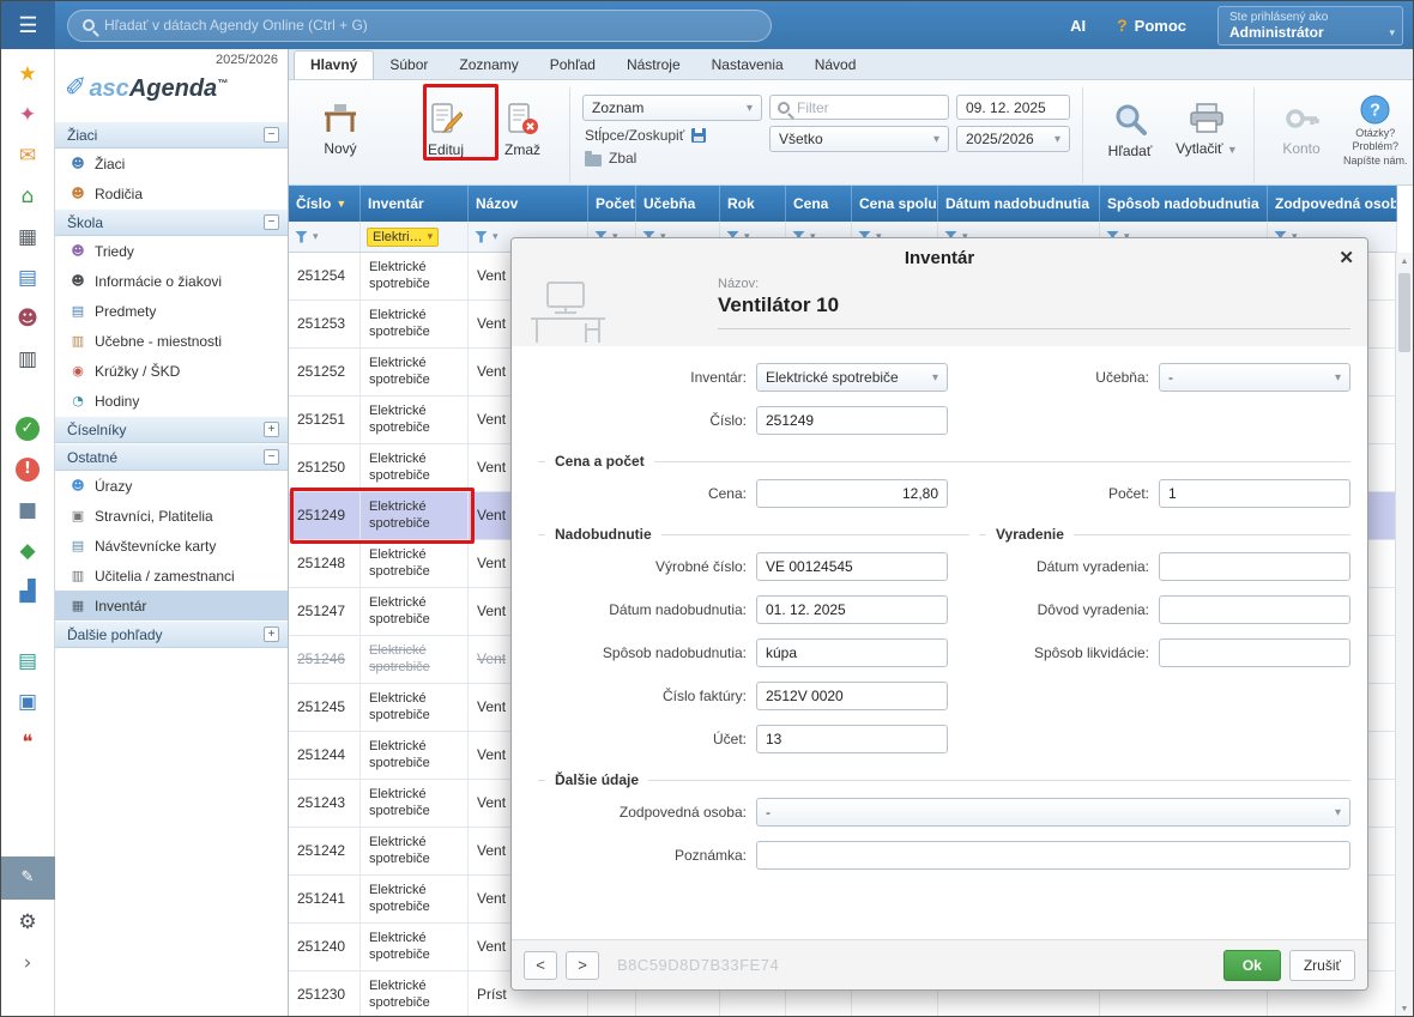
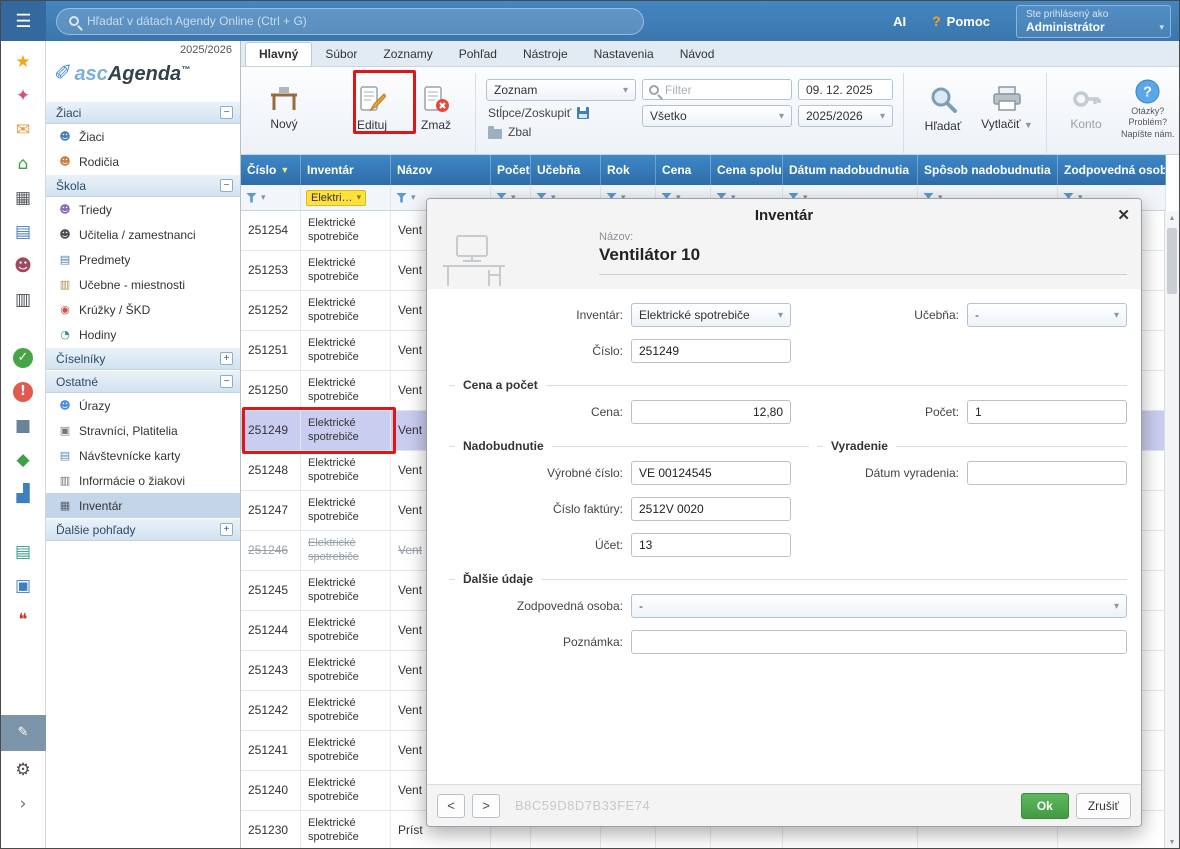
  ☰
  Hľadať v dátach Agendy Online (Ctrl + G)
  AI
  ?
  Pomoc
  Ste prihlásený ako
  Administrátor
  ▾
  ★
  ✦
  ✉
  ⌂
  ▦
  ▤
  ☻
  ▥
  ✓
  !
  ■
  ◆
  ▟
  ▤
  ▣
  ❝
  ✎
  ⚙
  ›
  2025/2026
  ✐ascAgenda™
  Žiaci
  −
  ☻
  Žiaci
  ☻
  Rodičia
  Škola
  −
  ☻
  Triedy
  ☻
- Informácie o žiakovi
+ Učitelia / zamestnanci
  ▤
  Predmety
  ▥
  Učebne - miestnosti
  ◉
  Krúžky / ŠKD
  ◔
  Hodiny
  Číselníky
  +
  Ostatné
  −
  ☻
  Úrazy
  ▣
  Stravníci, Platitelia
  ▤
  Návštevnícke karty
  ▥
- Učitelia / zamestnanci
+ Informácie o žiakovi
  ▦
  Inventár
  Ďalšie pohľady
  +
  Hlavný
  Súbor
  Zoznamy
  Pohľad
  Nástroje
  Nastavenia
  Návod
  Nový
  Edituj
  Zmaž
  Zoznam
  ▾
  Stĺpce/Zoskupiť
  Zbal
  Filter
  Všetko
  ▾
  09. 12. 2025
  2025/2026
  ▾
  Hľadať
  Vytlačiť ▼
  Konto
  ?
  Otázky?
  Problém?
  Napíšte nám.
  Číslo
  ▼
  Inventár
  Názov
  Počet
  Učebňa
  Rok
  Cena
  Cena spolu
  Dátum nadobudnutia
  Spôsob nadobudnutia
  Zodpovedná osob
  ▾
  Elektri…
  ▾
  ▾
  ▾
  ▾
  ▾
  ▾
  ▾
  ▾
  ▾
  ▾
  251254
  Elektrické spotrebiče
  Vent
  251253
  Elektrické spotrebiče
  Vent
  251252
  Elektrické spotrebiče
  Vent
  251251
  Elektrické spotrebiče
  Vent
  251250
  Elektrické spotrebiče
  Vent
  251249
  Elektrické spotrebiče
  Vent
  251248
  Elektrické spotrebiče
  Vent
  251247
  Elektrické spotrebiče
  Vent
  251246
  Elektrické spotrebiče
  Vent
  251245
  Elektrické spotrebiče
  Vent
  251244
  Elektrické spotrebiče
  Vent
  251243
  Elektrické spotrebiče
  Vent
  251242
  Elektrické spotrebiče
  Vent
  251241
  Elektrické spotrebiče
  Vent
  251240
  Elektrické spotrebiče
  Vent
  251230
  Elektrické spotrebiče
  Príst
  Inventár
  ✕
  Názov:
  Ventilátor 10
  Inventár:
  Elektrické spotrebiče
  ▾
  Učebňa:
  -
  ▾
  Číslo:
  251249
  Cena a počet
  Cena:
  12,80
  Počet:
  1
  Nadobudnutie
  Vyradenie
  Výrobné číslo:
  VE 00124545
  Dátum vyradenia:
- Dátum nadobudnutia:
- 01. 12. 2025
- Dôvod vyradenia:
- Spôsob nadobudnutia:
- kúpa
- Spôsob likvidácie:
  Číslo faktúry:
  2512V 0020
  Účet:
  13
  Ďalšie údaje
  Zodpovedná osoba:
  -
  ▾
  Poznámka:
  <
  >
  B8C59D8D7B33FE74
  Ok
  Zrušiť
